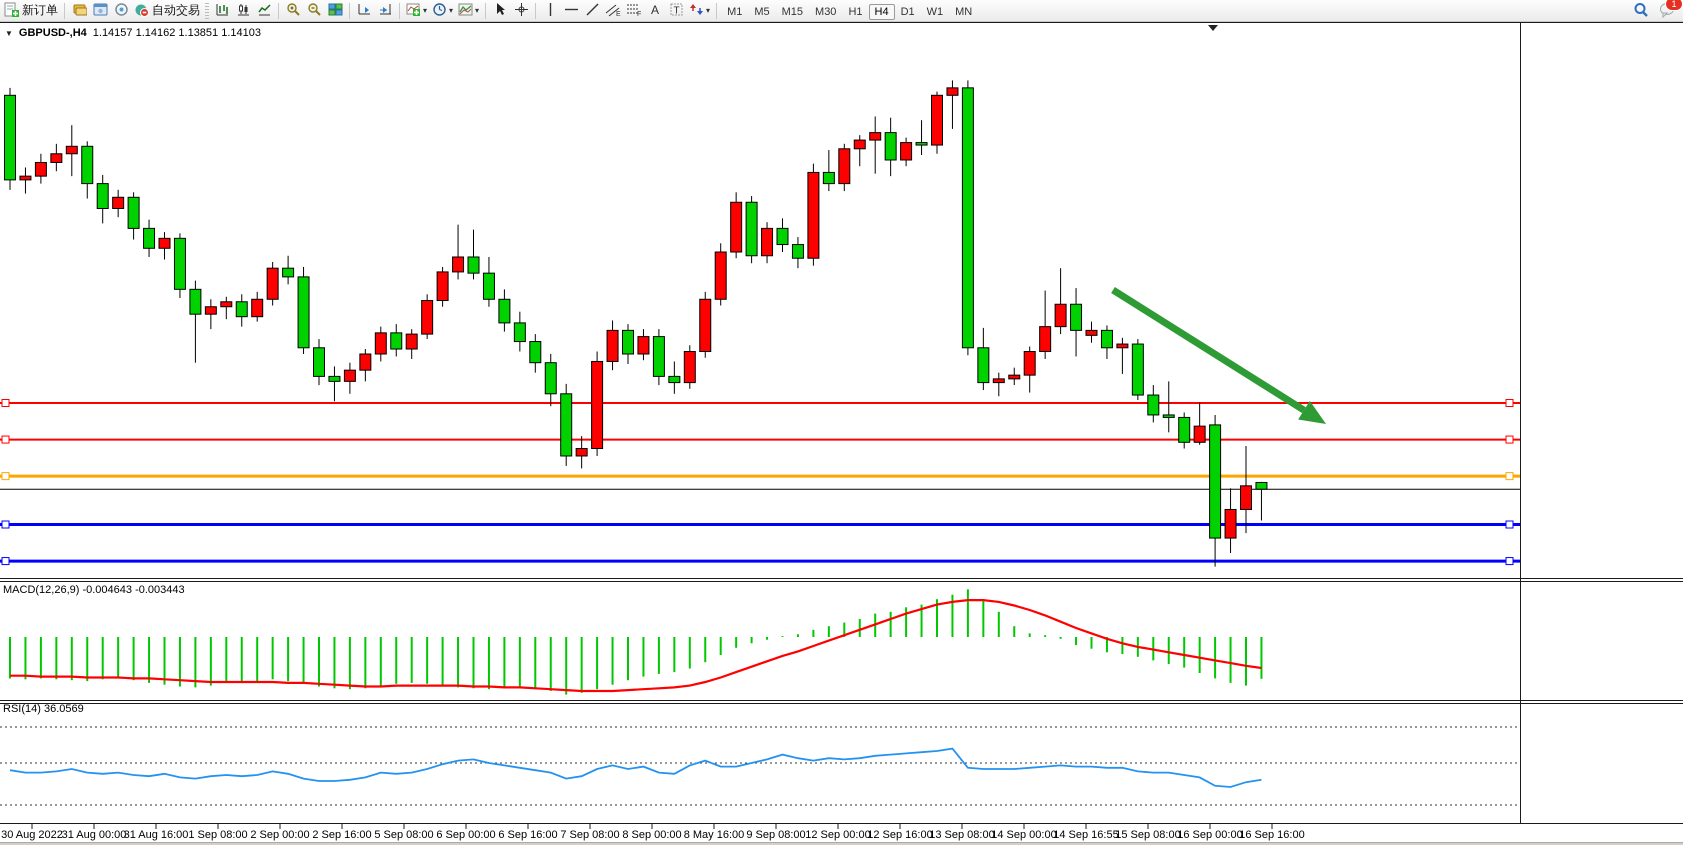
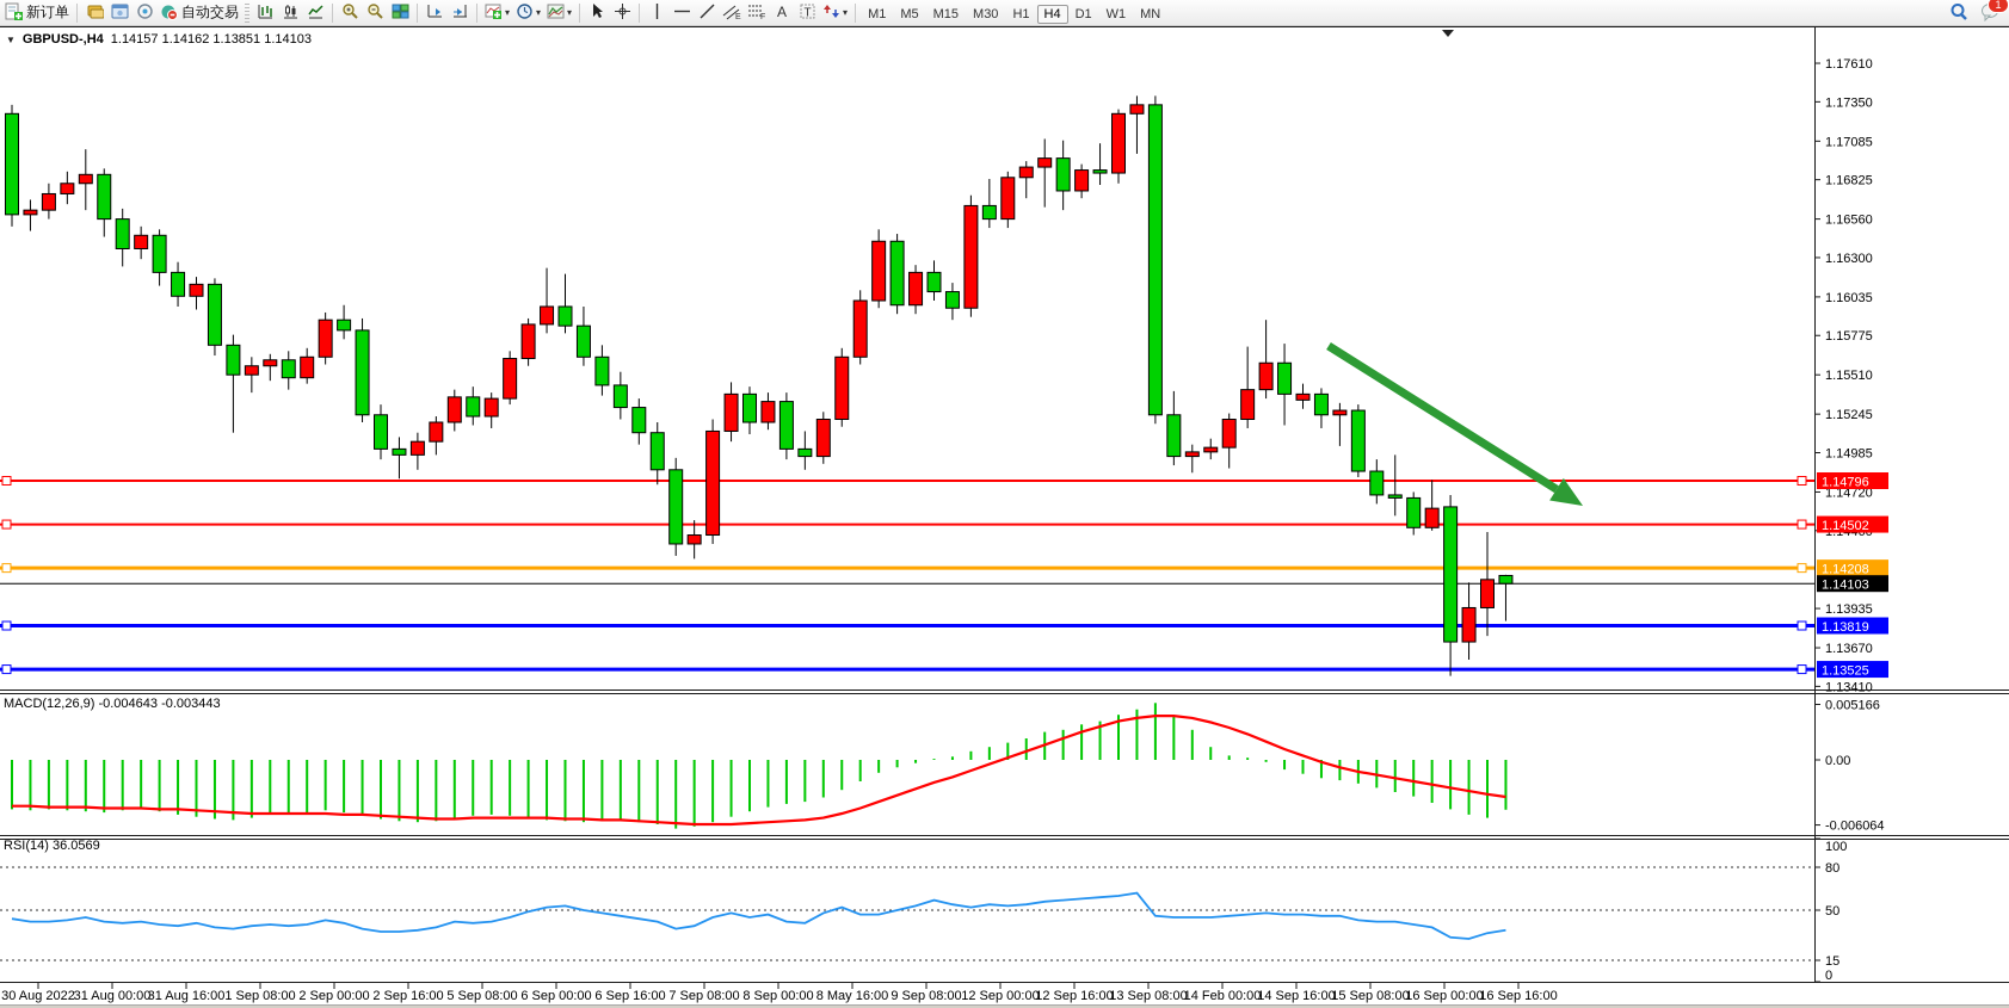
  新订单
  自动交易
  ▾
  ▾
  ▾
  A
  T
  ▾
  M1 M5 M15 M30 H1 H4 D1 W1 MN
  1
  ▼
  GBPUSD-,H4
  1.14157 1.14162 1.13851 1.14103
  MACD(12,26,9) -0.004643 -0.003443
  RSI(14) 36.0569
+ 1.17610
+ 1.17350
+ 1.17085
+ 1.16825
+ 1.16560
+ 1.16300
+ 1.16035
+ 1.15775
+ 1.15510
+ 1.15245
+ 1.14985
+ 1.14720
+ 1.13935
+ 1.13670
+ 1.13410
+ 1.14796
+ 1.14502
+ 1.14208
+ 1.14103
+ 1.13819
+ 1.13525
+ 0.005166
+ 0.00
+ -0.006064
+ 100
+ 80
+ 50
+ 15
+ 0
  30 Aug 2022
  31 Aug 00:00
  31 Aug 16:00
  1 Sep 08:00
  2 Sep 00:00
  2 Sep 16:00
  5 Sep 08:00
  6 Sep 00:00
  6 Sep 16:00
  7 Sep 08:00
  8 Sep 00:00
  8 May 16:00
  9 Sep 08:00
  12 Sep 00:00
  12 Sep 16:00
  13 Sep 08:00
- 14 Sep 00:00
+ 14 Feb 00:00
- 14 Sep 16:55
+ 14 Sep 16:00
  15 Sep 08:00
  16 Sep 00:00
  16 Sep 16:00
